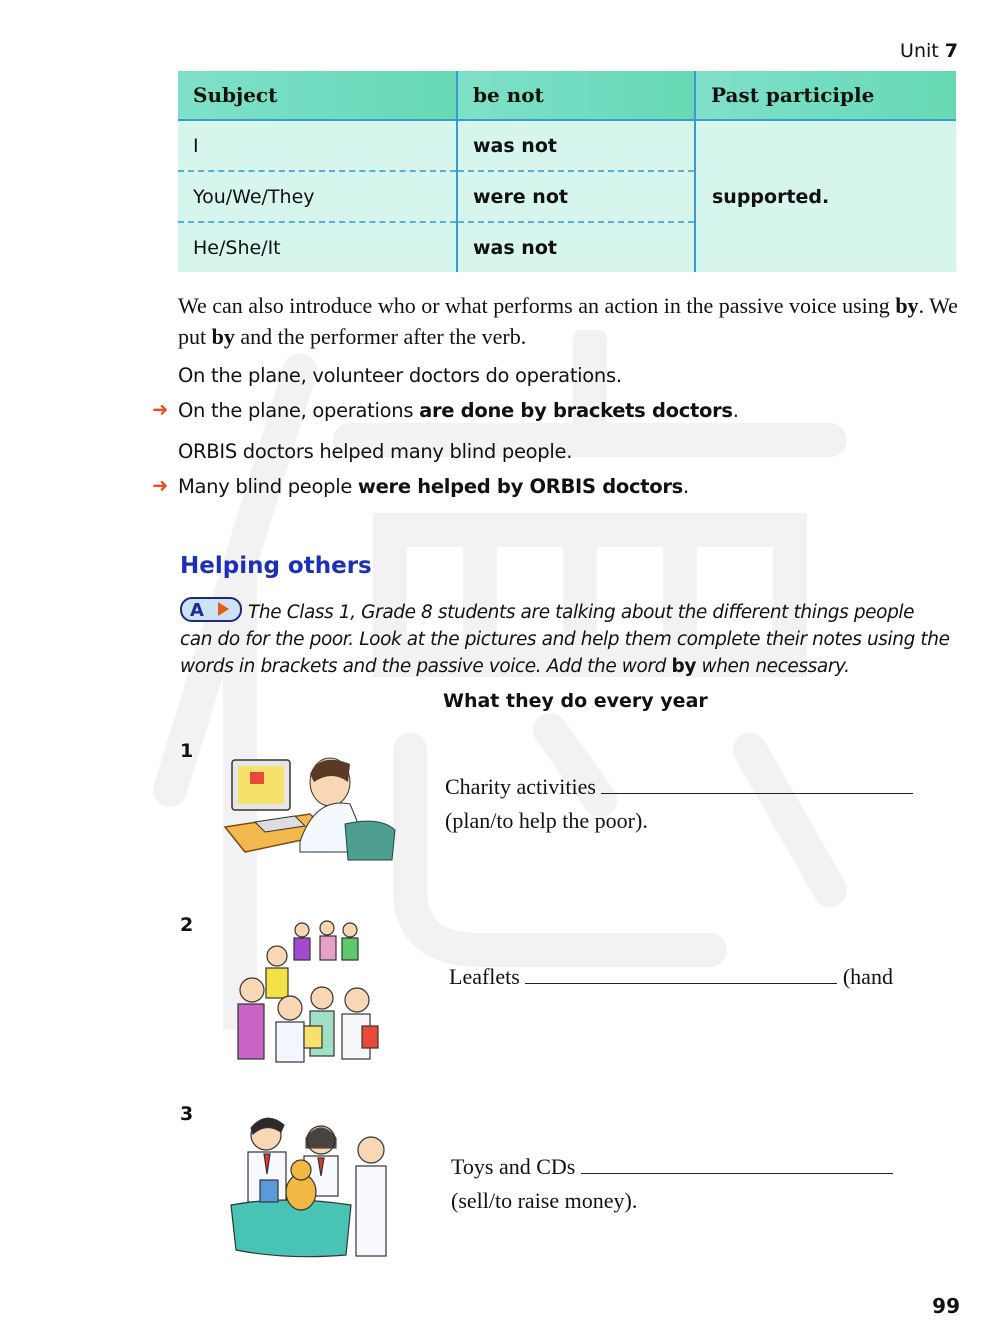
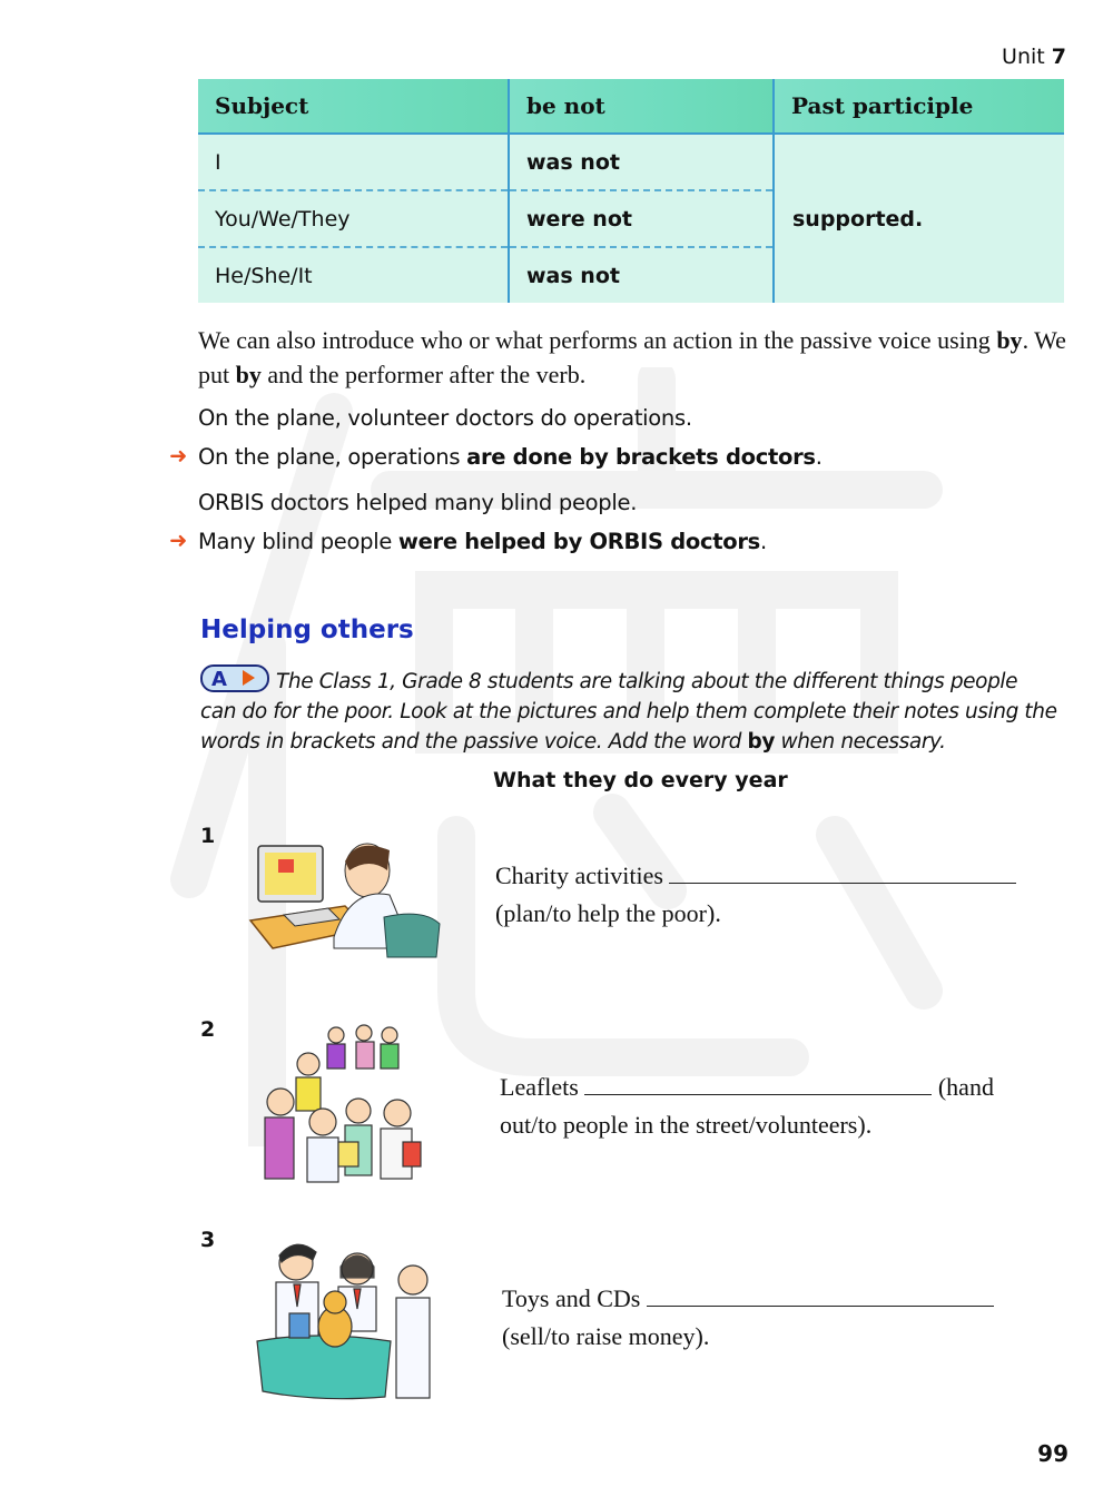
  Unit 7
  Subject	be not	Past participle
  I	was not	supported.
  You/We/They	were not
  He/She/It	was not
  We can also introduce who or what performs an action in the passive voice using by. We put by and the performer after the verb.
  On the plane, volunteer doctors do operations.
  ➜
  On the plane, operations are done by brackets doctors.
  ORBIS doctors helped many blind people.
  ➜
  Many blind people were helped by ORBIS doctors.
  Helping others
  A
  The Class 1, Grade 8 students are talking about the different things people can do for the poor. Look at the pictures and help them complete their notes using the words in brackets and the passive voice. Add the word by when necessary.
  What they do every year
  1
  Charity activities
  (plan/to help the poor).
  2
  Leaflets (hand
+ out/to people in the street/volunteers).
  3
  Toys and CDs
  (sell/to raise money).
  99
